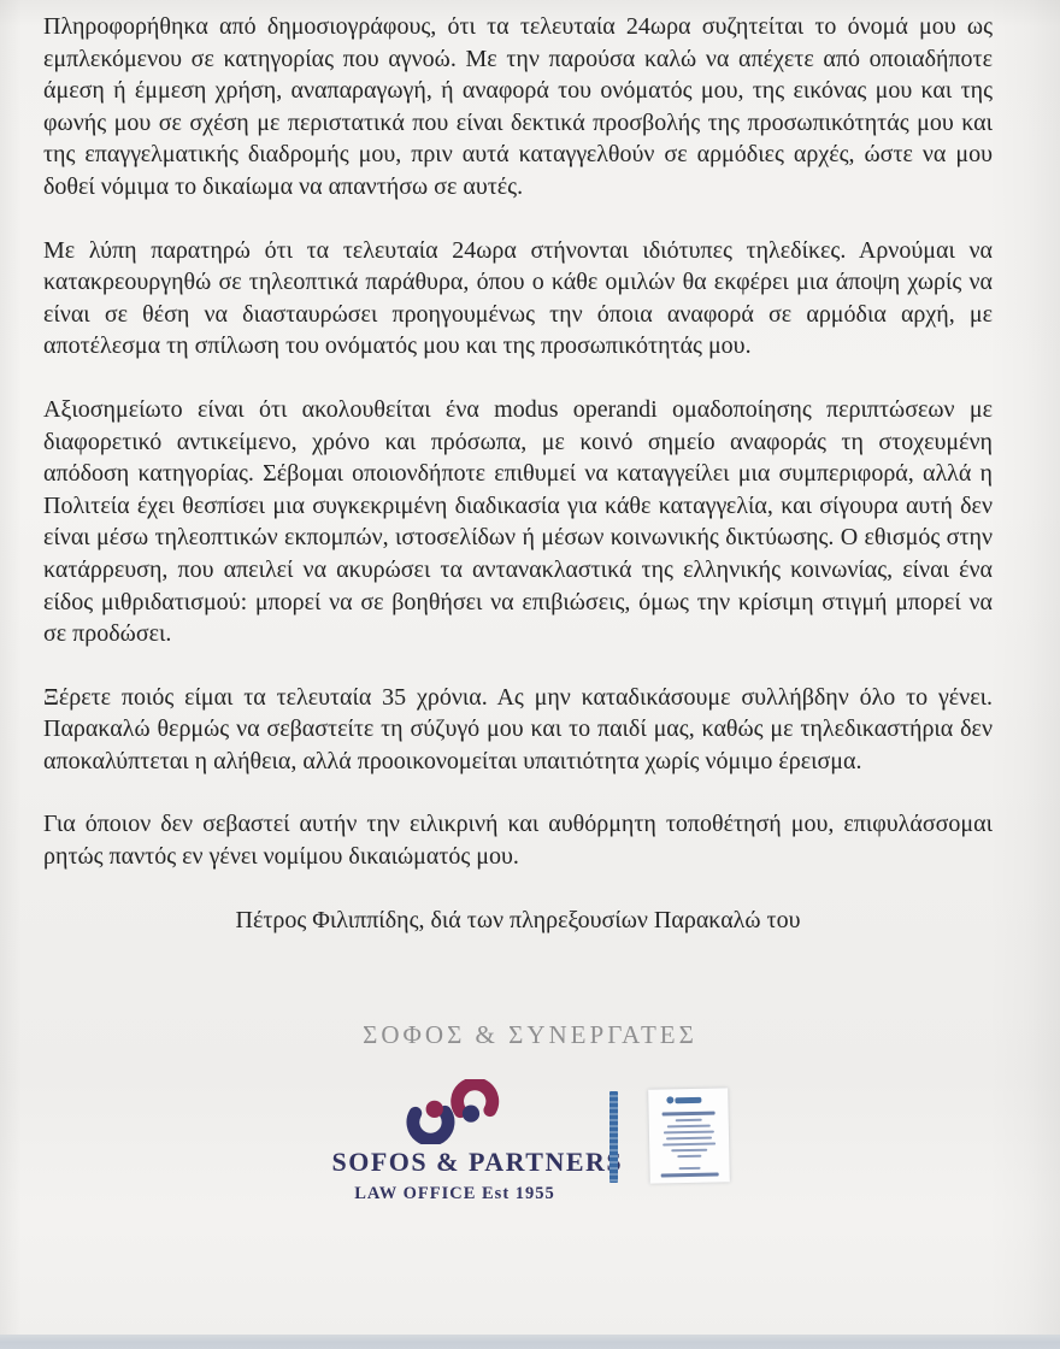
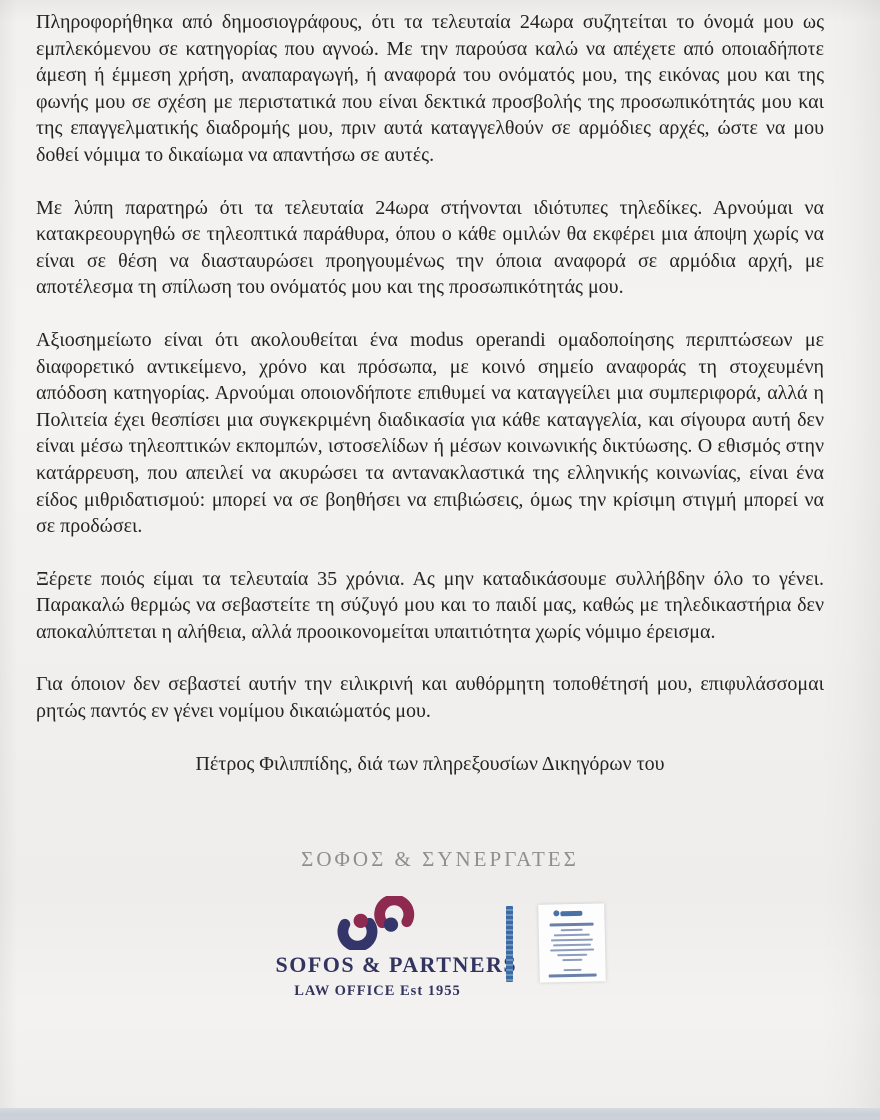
  Πληροφορήθηκα από δημοσιογράφους, ότι τα τελευταία 24ωρα συζητείται το όνομά μου ως εμπλεκόμενου σε κατηγορίας που αγνοώ. Με την παρούσα καλώ να απέχετε από οποιαδήποτε άμεση ή έμμεση χρήση, αναπαραγωγή, ή αναφορά του ονόματός μου, της εικόνας μου και της φωνής μου σε σχέση με περιστατικά που είναι δεκτικά προσβολής της προσωπικότητάς μου και της επαγγελματικής διαδρομής μου, πριν αυτά καταγγελθούν σε αρμόδιες αρχές, ώστε να μου δοθεί νόμιμα το δικαίωμα να απαντήσω σε αυτές.
  Με λύπη παρατηρώ ότι τα τελευταία 24ωρα στήνονται ιδιότυπες τηλεδίκες. Αρνούμαι να κατακρεουργηθώ σε τηλεοπτικά παράθυρα, όπου ο κάθε ομιλών θα εκφέρει μια άποψη χωρίς να είναι σε θέση να διασταυρώσει προηγουμένως την όποια αναφορά σε αρμόδια αρχή, με αποτέλεσμα τη σπίλωση του ονόματός μου και της προσωπικότητάς μου.
- Αξιοσημείωτο είναι ότι ακολουθείται ένα modus operandi ομαδοποίησης περιπτώσεων με διαφορετικό αντικείμενο, χρόνο και πρόσωπα, με κοινό σημείο αναφοράς τη στοχευμένη απόδοση κατηγορίας. Σέβομαι οποιονδήποτε επιθυμεί να καταγγείλει μια συμπεριφορά, αλλά η Πολιτεία έχει θεσπίσει μια συγκεκριμένη διαδικασία για κάθε καταγγελία, και σίγουρα αυτή δεν είναι μέσω τηλεοπτικών εκπομπών, ιστοσελίδων ή μέσων κοινωνικής δικτύωσης. Ο εθισμός στην κατάρρευση, που απειλεί να ακυρώσει τα αντανακλαστικά της ελληνικής κοινωνίας, είναι ένα είδος μιθριδατισμού: μπορεί να σε βοηθήσει να επιβιώσεις, όμως την κρίσιμη στιγμή μπορεί να σε προδώσει.
+ Αξιοσημείωτο είναι ότι ακολουθείται ένα modus operandi ομαδοποίησης περιπτώσεων με διαφορετικό αντικείμενο, χρόνο και πρόσωπα, με κοινό σημείο αναφοράς τη στοχευμένη απόδοση κατηγορίας. Αρνούμαι οποιονδήποτε επιθυμεί να καταγγείλει μια συμπεριφορά, αλλά η Πολιτεία έχει θεσπίσει μια συγκεκριμένη διαδικασία για κάθε καταγγελία, και σίγουρα αυτή δεν είναι μέσω τηλεοπτικών εκπομπών, ιστοσελίδων ή μέσων κοινωνικής δικτύωσης. Ο εθισμός στην κατάρρευση, που απειλεί να ακυρώσει τα αντανακλαστικά της ελληνικής κοινωνίας, είναι ένα είδος μιθριδατισμού: μπορεί να σε βοηθήσει να επιβιώσεις, όμως την κρίσιμη στιγμή μπορεί να σε προδώσει.
  Ξέρετε ποιός είμαι τα τελευταία 35 χρόνια. Ας μην καταδικάσουμε συλλήβδην όλο το γένει. Παρακαλώ θερμώς να σεβαστείτε τη σύζυγό μου και το παιδί μας, καθώς με τηλεδικαστήρια δεν αποκαλύπτεται η αλήθεια, αλλά προοικονομείται υπαιτιότητα χωρίς νόμιμο έρεισμα.
  Για όποιον δεν σεβαστεί αυτήν την ειλικρινή και αυθόρμητη τοποθέτησή μου, επιφυλάσσομαι ρητώς παντός εν γένει νομίμου δικαιώματός μου.
- Πέτρος Φιλιππίδης, διά των πληρεξουσίων Παρακαλώ του
+ Πέτρος Φιλιππίδης, διά των πληρεξουσίων Δικηγόρων του
